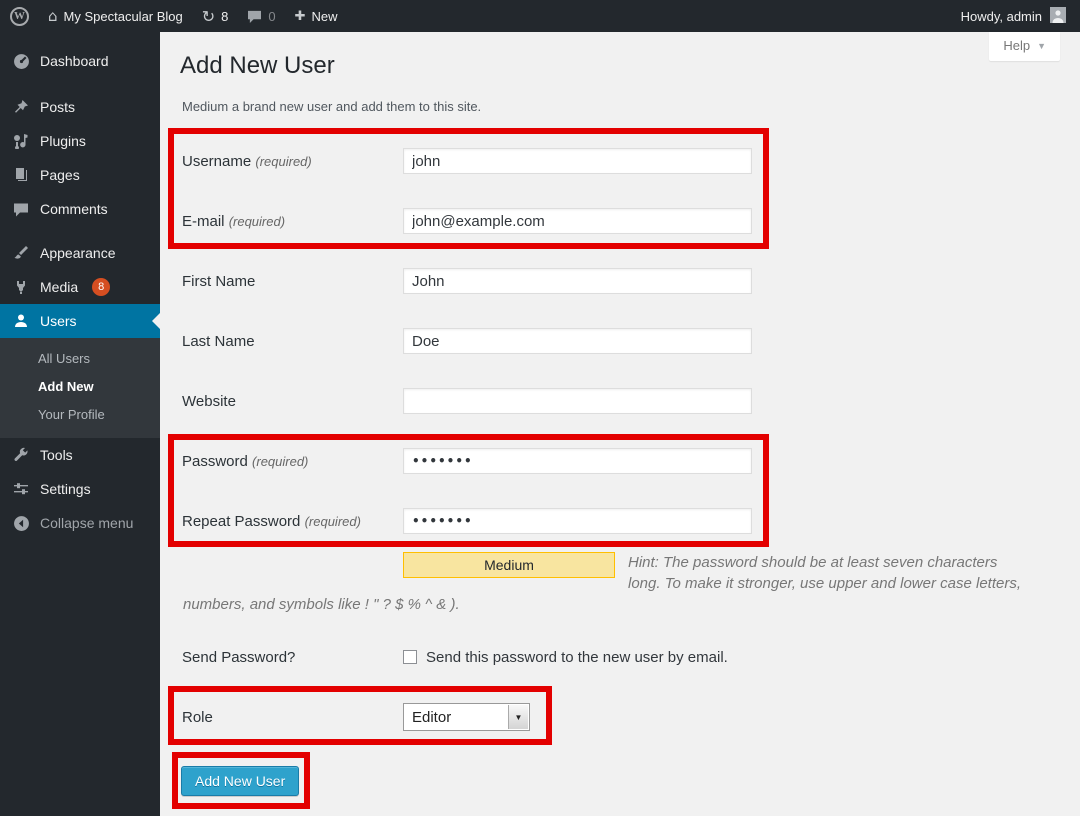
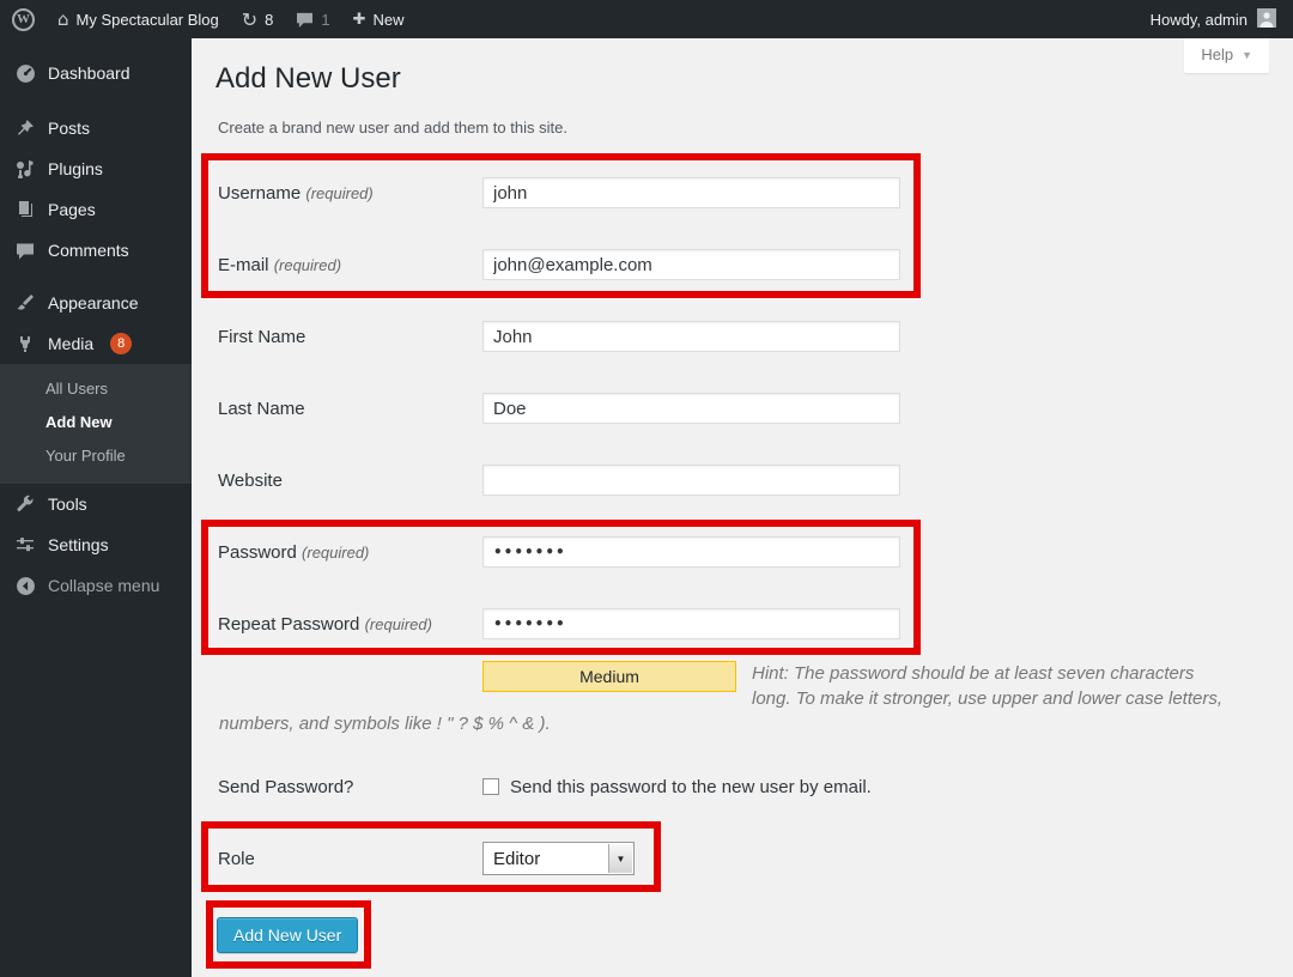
  W
  ⌂
  My Spectacular Blog
  ↻
  8
- 0
+ 1
  ✚
  New
  Howdy, admin
  Dashboard
  Posts
  Plugins
  Pages
  Comments
  Appearance
  Media
  8
- Users
  All Users
  Add New
  Your Profile
  Tools
  Settings
  Collapse menu
  Help
  ▼
  Add New User
- Medium a brand new user and add them to this site.
+ Create a brand new user and add them to this site.
  Username (required)
  john
  E-mail (required)
  john@example.com
  First Name
  John
  Last Name
  Doe
  Website
  Password (required)
  •••••••
  Repeat Password (required)
  •••••••
  Medium
  Hint: The password should be at least seven characters long. To make it stronger, use upper and lower case letters, numbers, and symbols like ! " ? $ % ^ & ).
  Send Password?
  Send this password to the new user by email.
  Role
  Editor
  ▼
  Add New User
